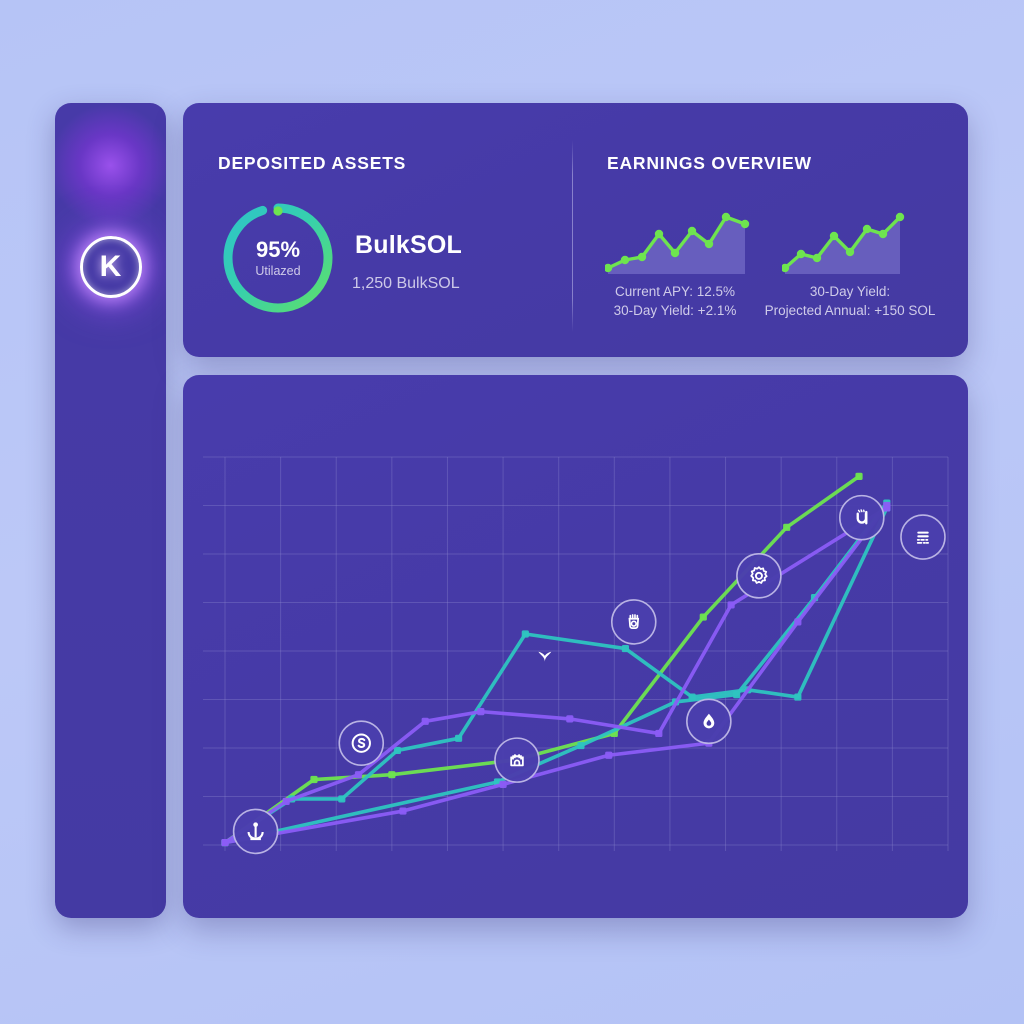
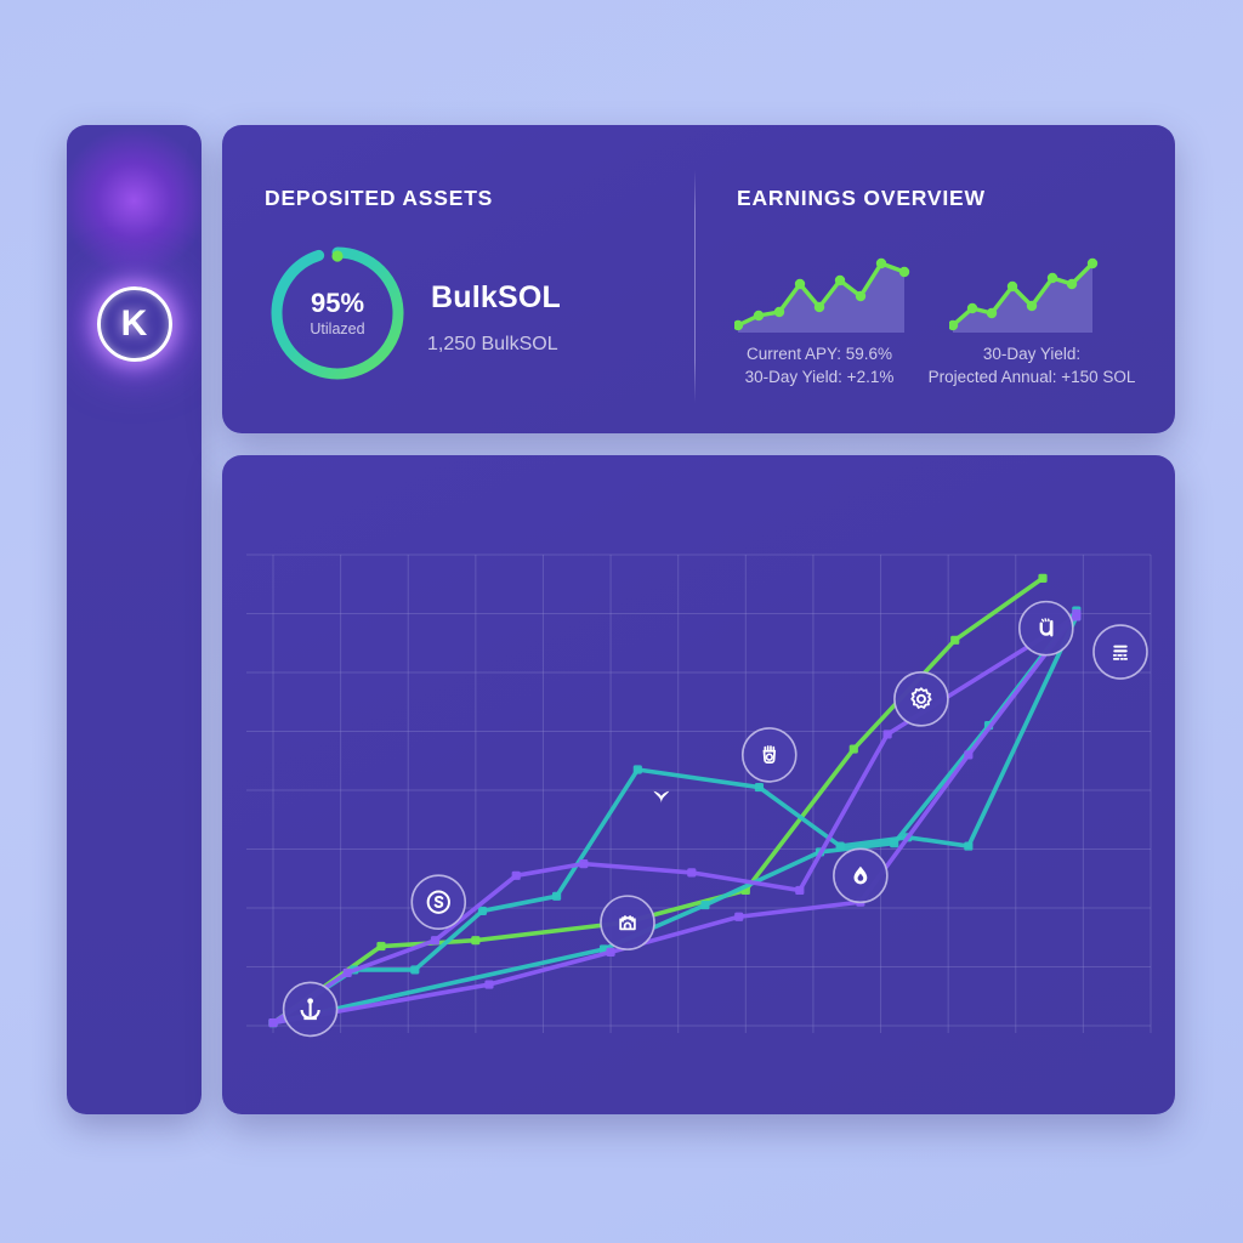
  K
  DEPOSITED ASSETS
  95%
  Utilazed
  BulkSOL
  1,250 BulkSOL
  EARNINGS OVERVIEW
- Current APY: 12.5%
+ Current APY: 59.6%
  30-Day Yield: +2.1%
  30-Day Yield:
  Projected Annual: +150 SOL
